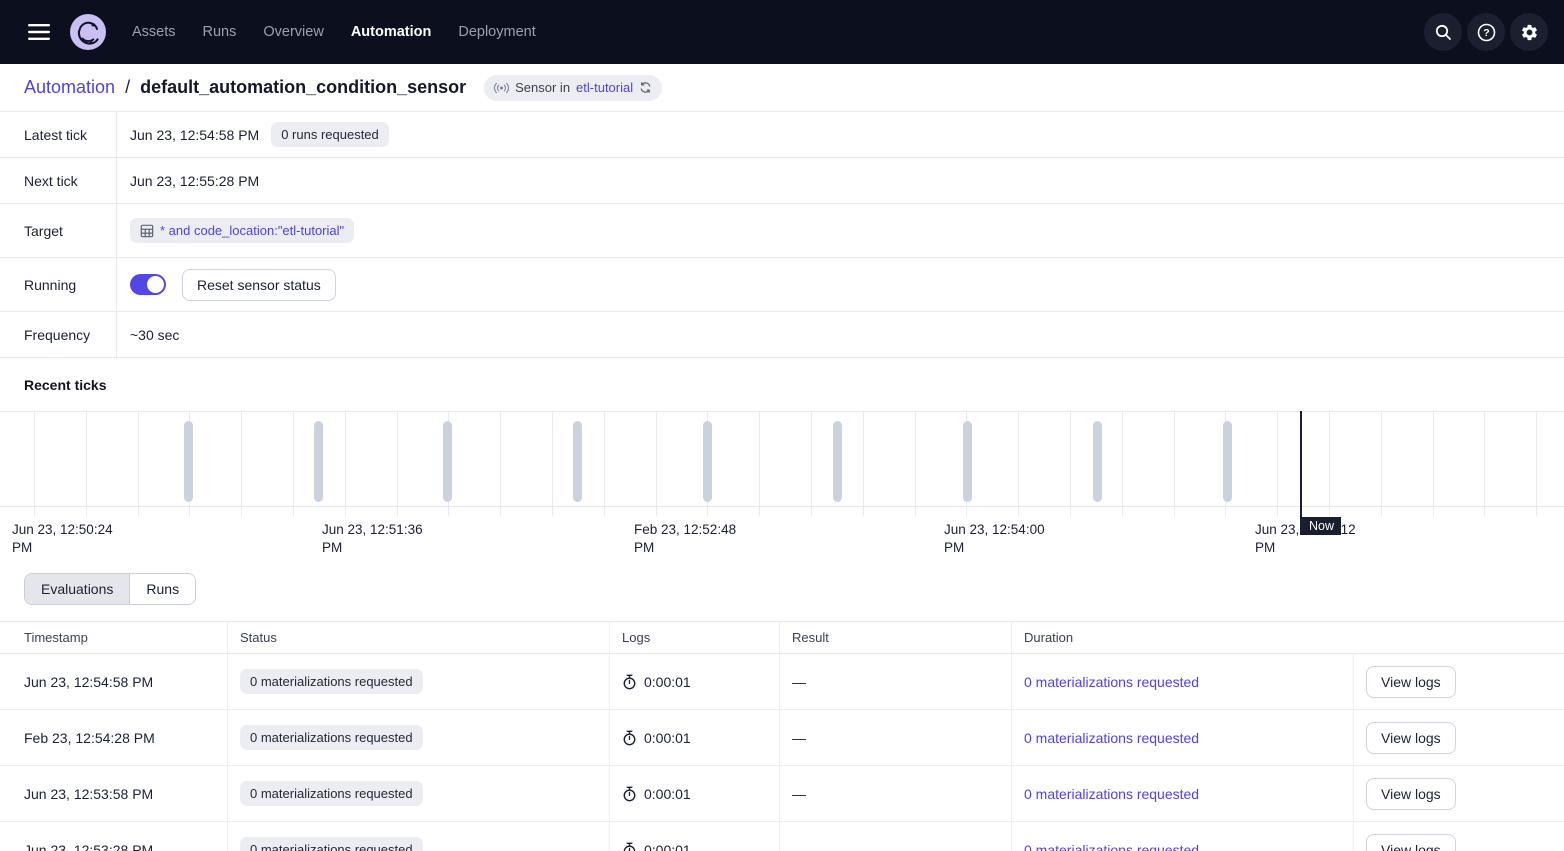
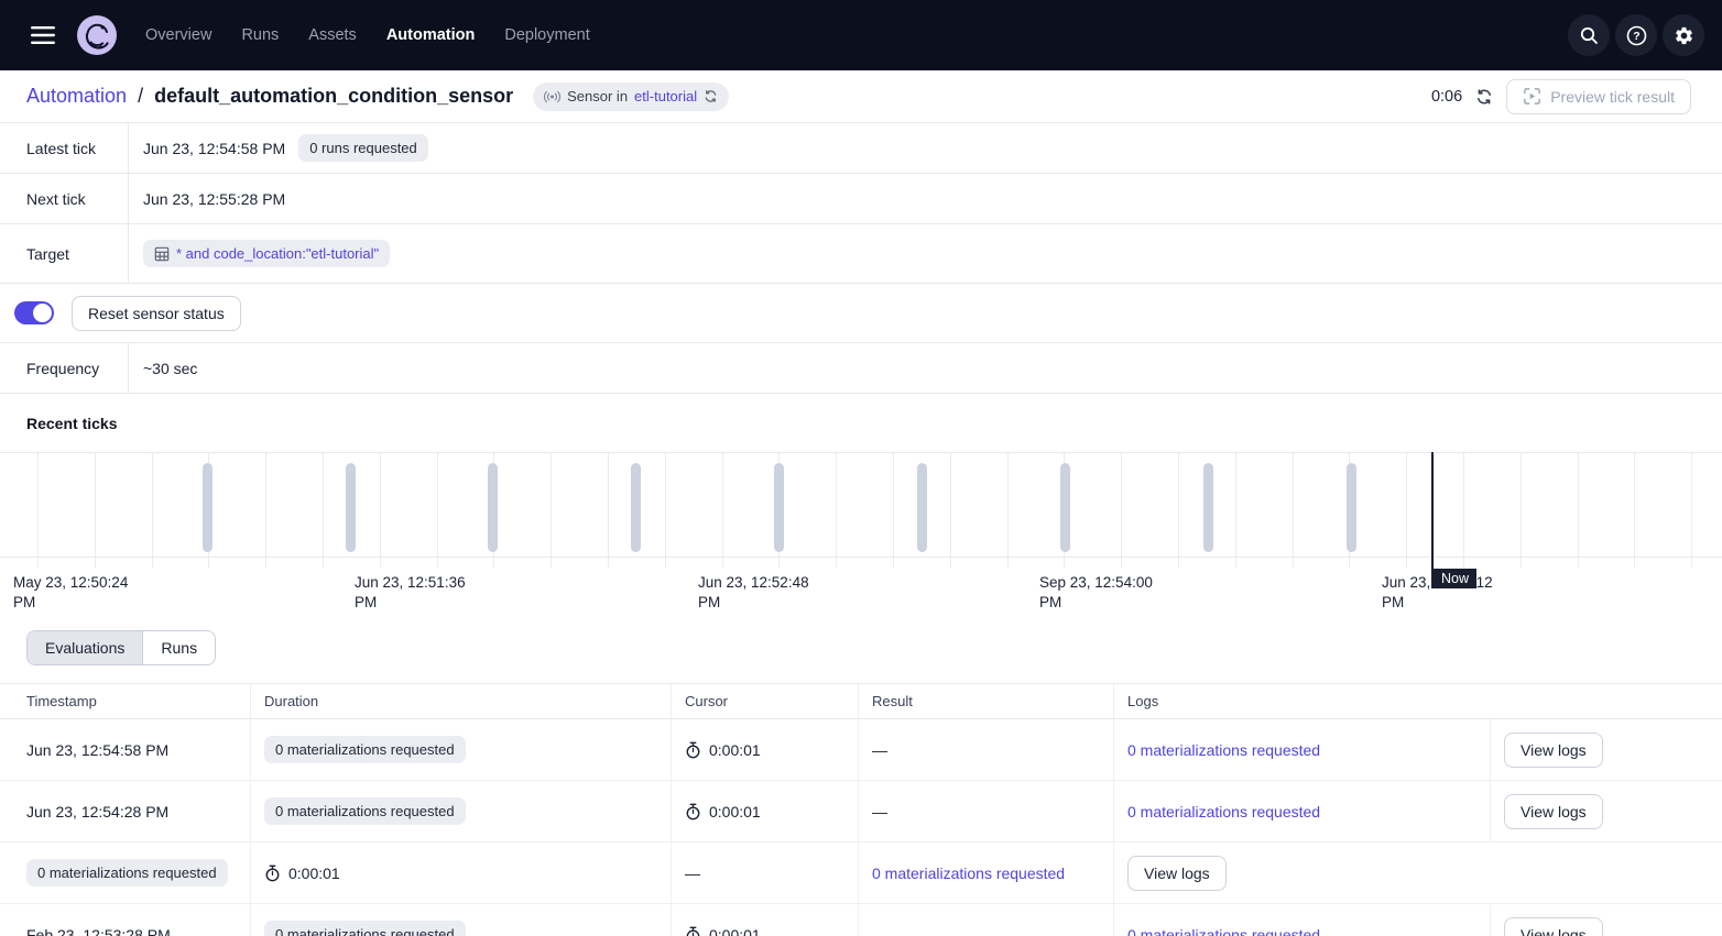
- Assets
+ Overview
  Runs
- Overview
+ Assets
  Automation
  Deployment
  ?
  Automation
  /
  default_automation_condition_sensor
  Sensor in
  etl-tutorial
+ 0:06
+ Preview tick result
  Latest tick
  Jun 23, 12:54:58 PM
  0 runs requested
  Next tick
  Jun 23, 12:55:28 PM
  Target
  * and code_location:"etl-tutorial"
- Running
  Reset sensor status
  Frequency
  ~30 sec
  Recent ticks
- Jun 23, 12:50:24 PM
+ May 23, 12:50:24 PM
  Jun 23, 12:51:36 PM
- Feb 23, 12:52:48 PM
+ Jun 23, 12:52:48 PM
- Jun 23, 12:54:00 PM
+ Sep 23, 12:54:00 PM
  Now
  Evaluations
  Runs
  Timestamp
- Status
- Logs
+ Duration
+ Cursor
  Result
- Duration
+ Logs
  Jun 23, 12:54:58 PM
  0 materializations requested
  0:00:01
  —
  0 materializations requested
  View logs
- Feb 23, 12:54:28 PM
+ Jun 23, 12:54:28 PM
  0 materializations requested
  0:00:01
  —
  0 materializations requested
  View logs
- Jun 23, 12:53:58 PM
  0 materializations requested
  0:00:01
  —
  0 materializations requested
  View logs
- Jun 23, 12:53:28 PM
+ Feb 23, 12:53:28 PM
  0 materializations requested
  0:00:01
  0 materializations requested
  View logs
